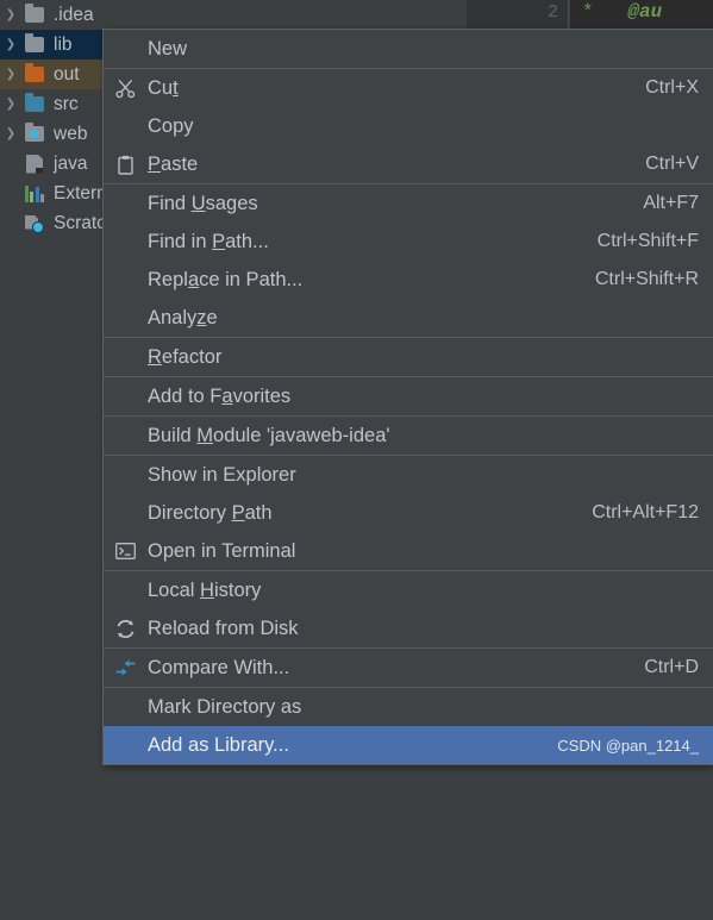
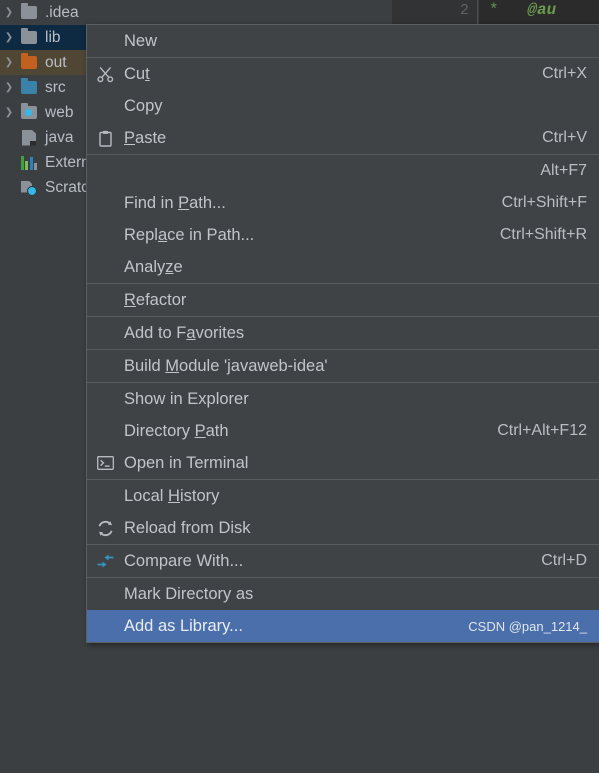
  2
  * @au
  ❯
  .idea
  ❯
  lib
  ❯
  out
  ❯
  src
  ❯
  web
  java
  Scrat
  New
  Cut
  Ctrl+X
  Copy
  Paste
  Ctrl+V
- Find Usages
  Alt+F7
  Find in Path...
  Ctrl+Shift+F
  Replace in Path...
  Ctrl+Shift+R
  Analyze
  Refactor
  Add to Favorites
  Build Module 'javaweb-idea'
  Show in Explorer
  Directory Path
  Ctrl+Alt+F12
  Open in Terminal
  Local History
  Reload from Disk
  Compare With...
  Ctrl+D
  Mark Directory as
  Add as Library...
  CSDN @pan_1214_
